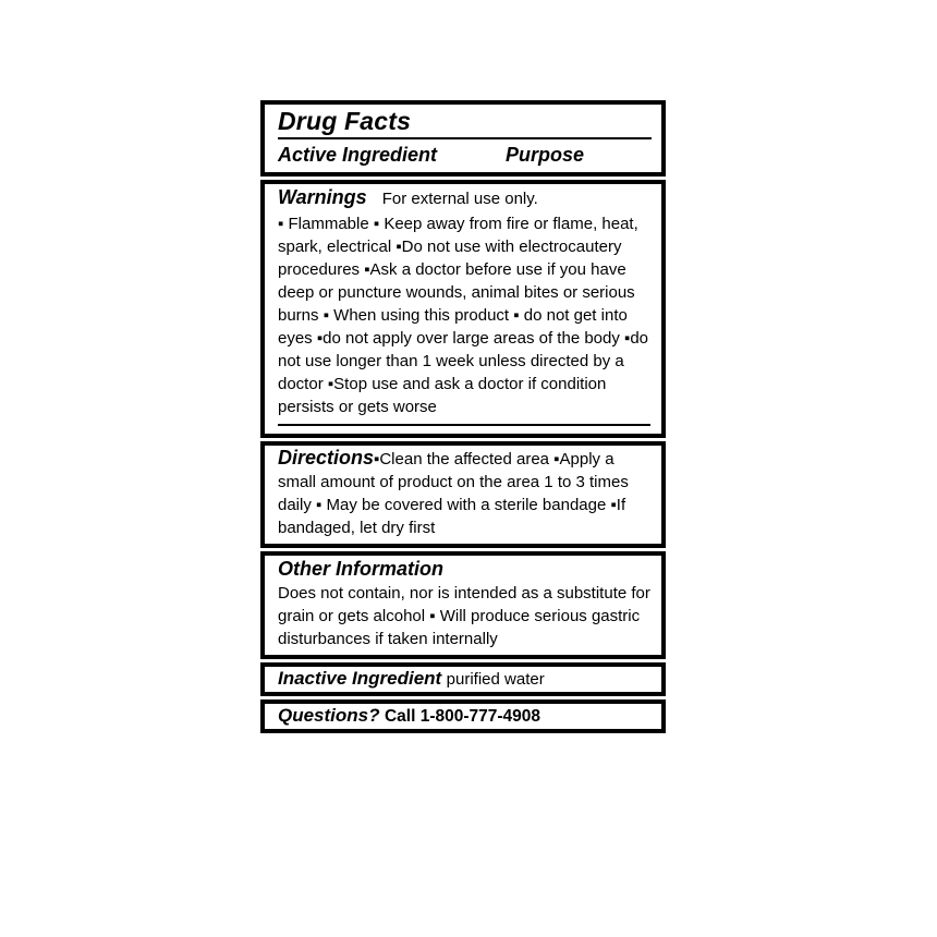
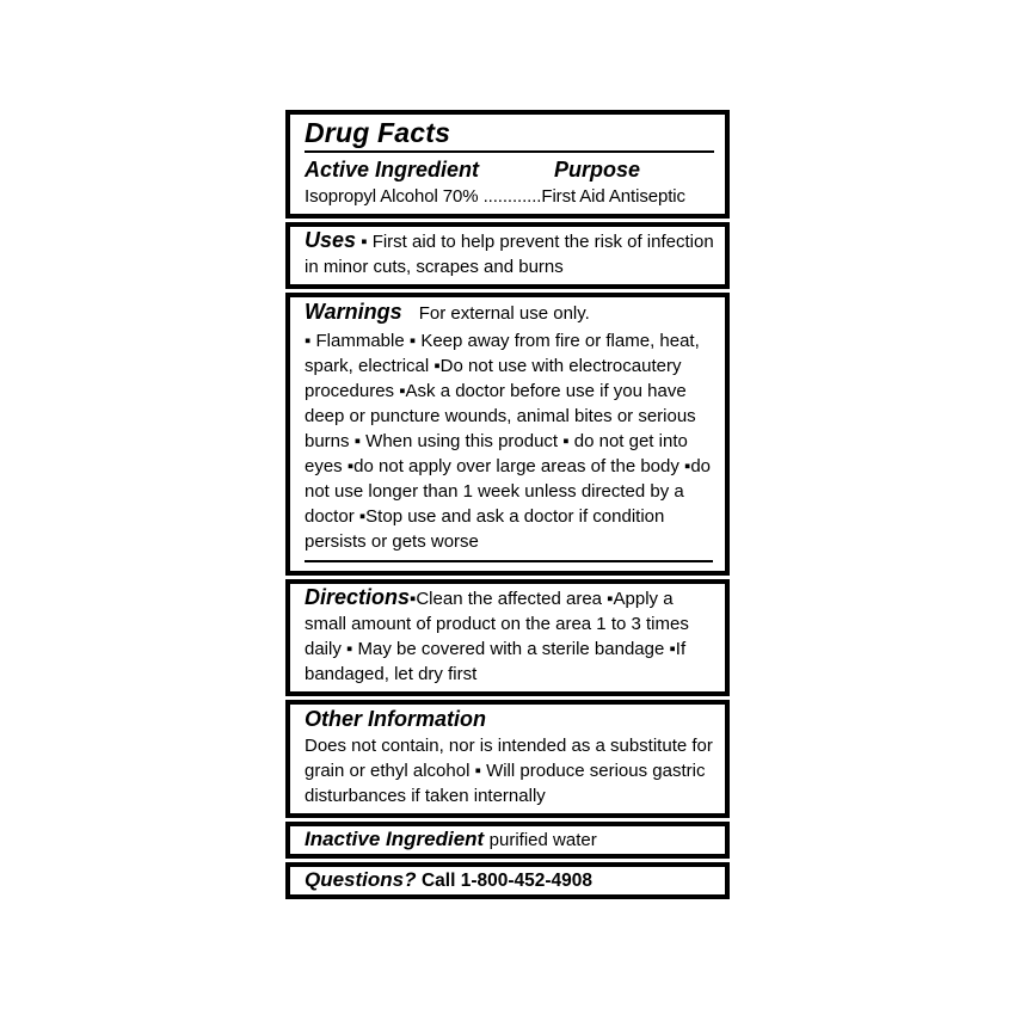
  Drug Facts
  Active Ingredient
  Purpose
+ Isopropyl Alcohol 70% ............First Aid Antiseptic
+ Uses ▪ First aid to help prevent the risk of infection in minor cuts, scrapes and burns
  Warnings For external use only.
  ▪ Flammable ▪ Keep away from fire or flame, heat, spark, electrical ▪Do not use with electrocautery procedures ▪Ask a doctor before use if you have deep or puncture wounds, animal bites or serious burns ▪ When using this product ▪ do not get into eyes ▪do not apply over large areas of the body ▪do not use longer than 1 week unless directed by a doctor ▪Stop use and ask a doctor if condition persists or gets worse
  Directions▪Clean the affected area ▪Apply a small amount of product on the area 1 to 3 times daily ▪ May be covered with a sterile bandage ▪If bandaged, let dry first
  Other Information
- Does not contain, nor is intended as a substitute for grain or gets alcohol ▪ Will produce serious gastric disturbances if taken internally
+ Does not contain, nor is intended as a substitute for grain or ethyl alcohol ▪ Will produce serious gastric disturbances if taken internally
  Inactive Ingredient purified water
- Questions? Call 1-800-777-4908
+ Questions? Call 1-800-452-4908
